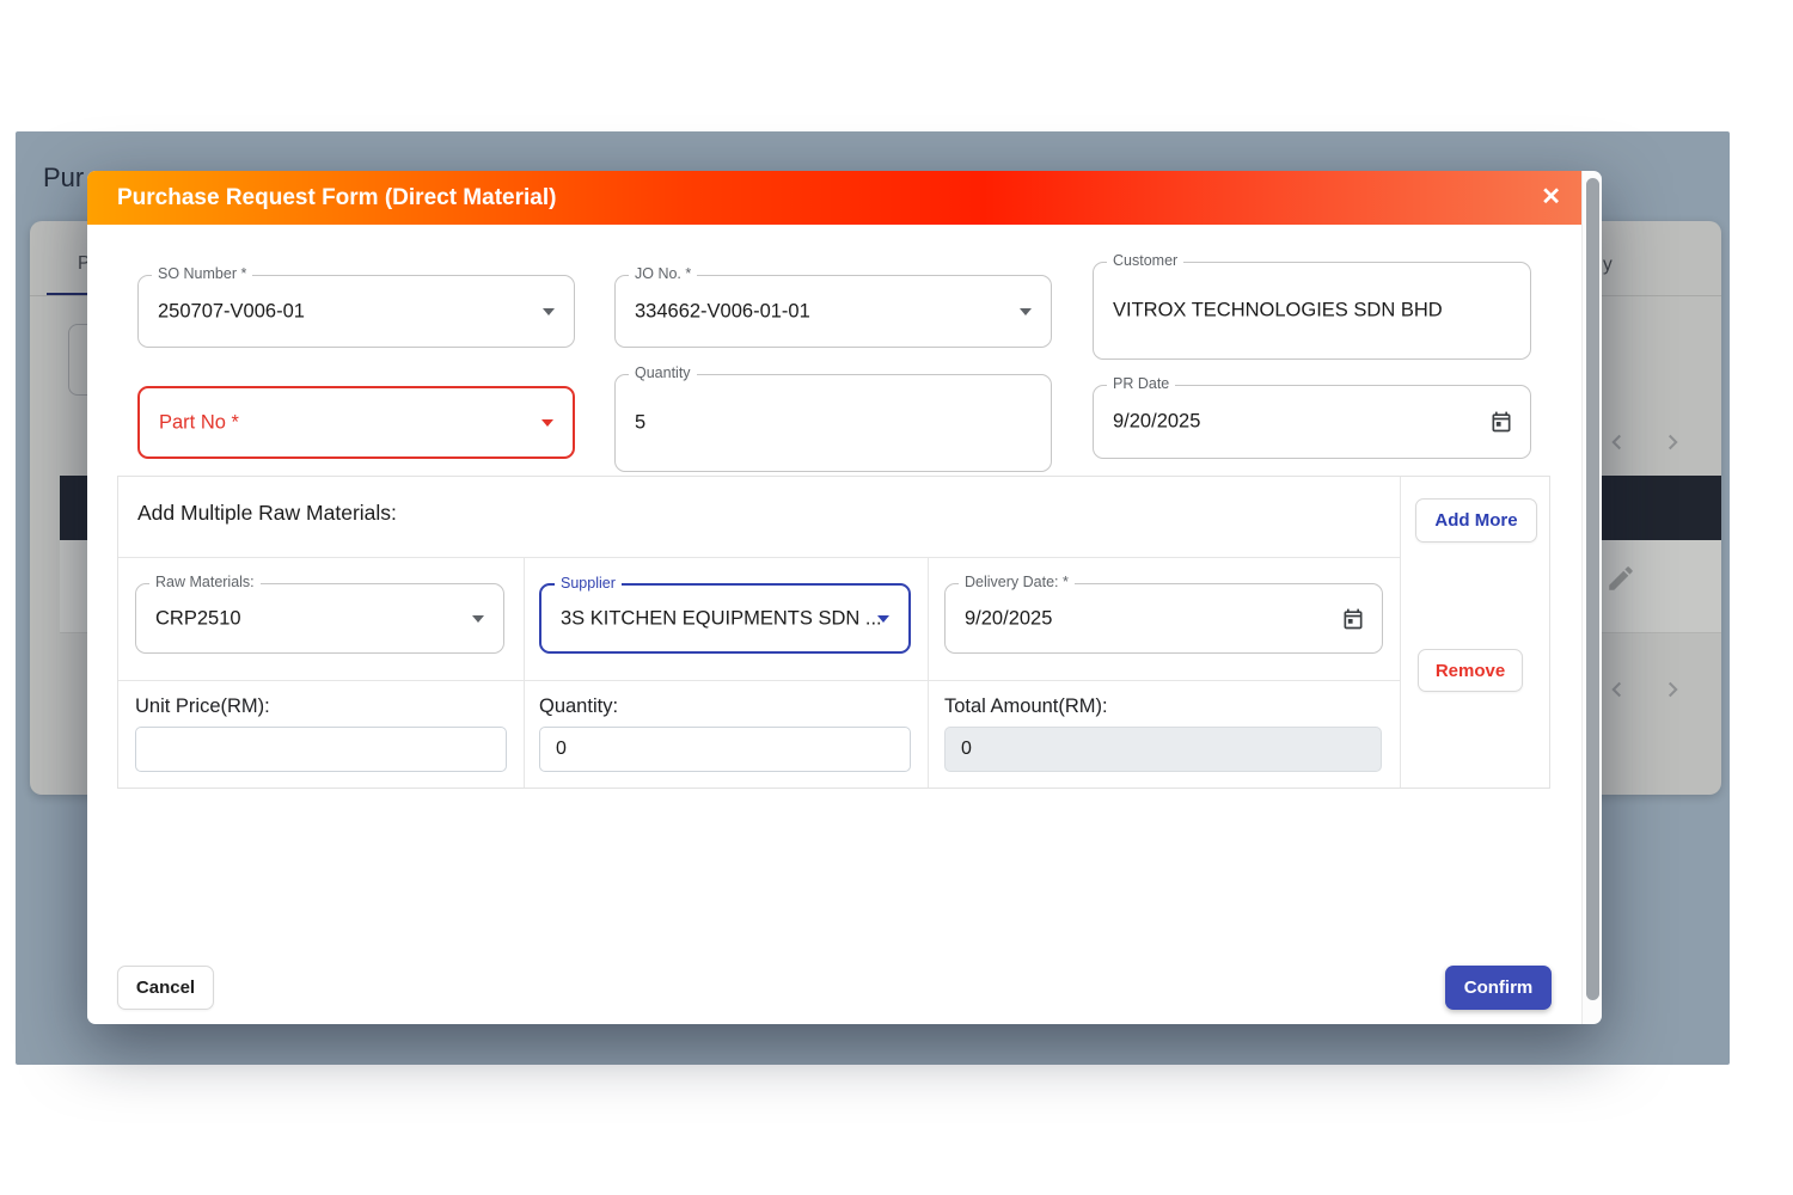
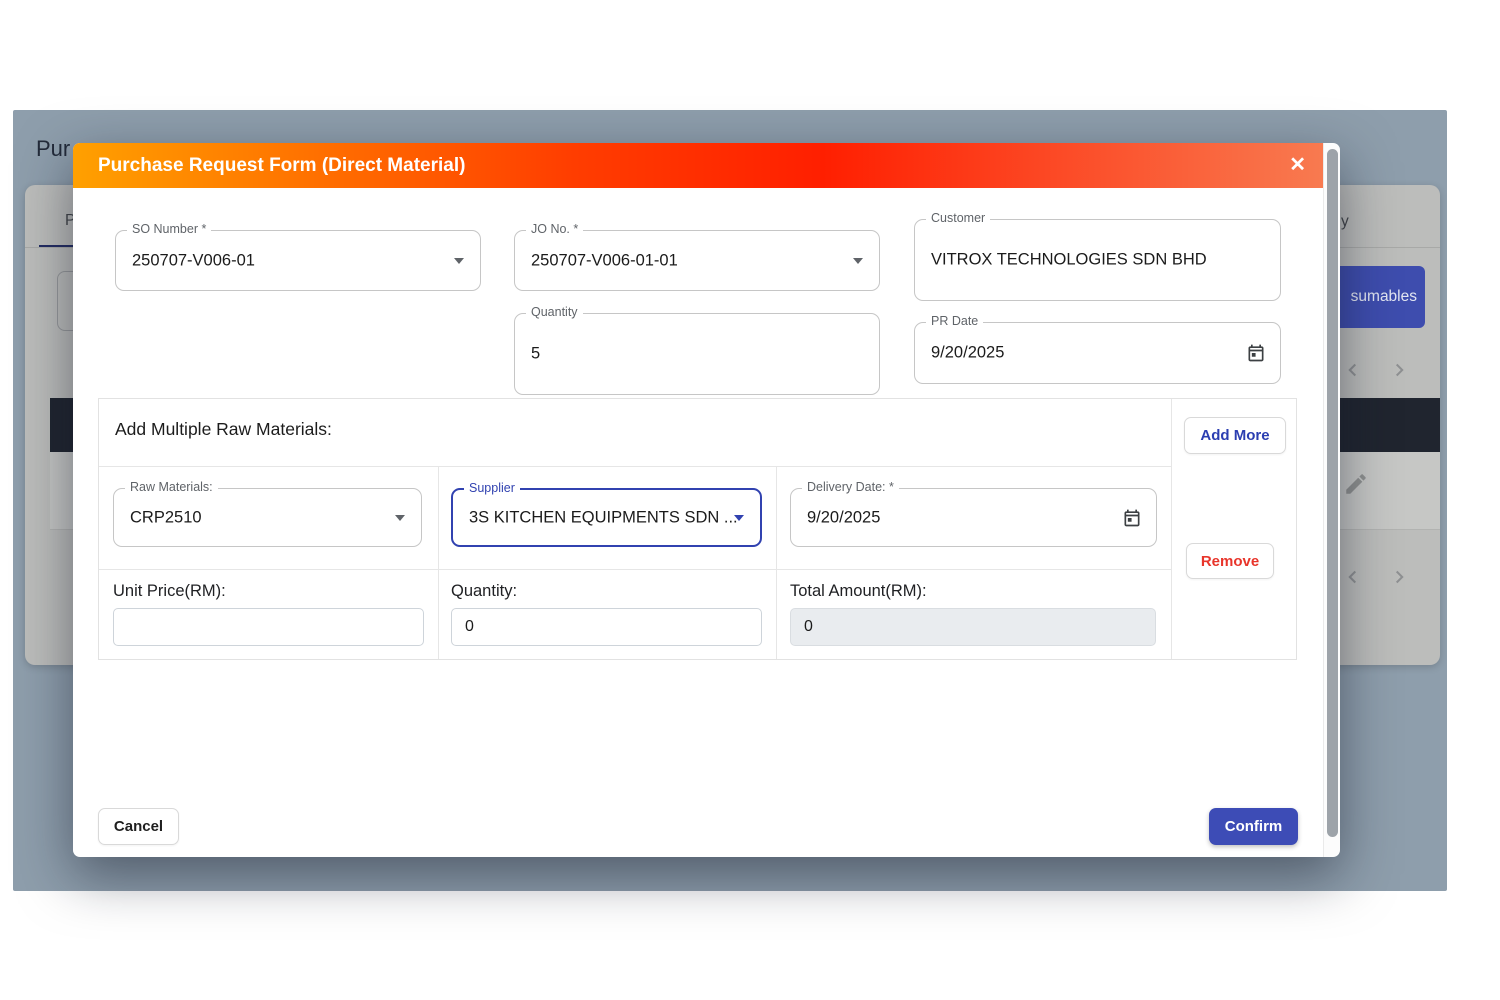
  Pur
  P
  y
+ sumables
  Purchase Request Form (Direct Material)
  ✕
  SO Number *
  250707-V006-01
  JO No. *
- 334662-V006-01-01
+ 250707-V006-01-01
  Customer
  VITROX TECHNOLOGIES SDN BHD
- Part No *
  Quantity
  5
  PR Date
  9/20/2025
  Add Multiple Raw Materials:
  Add More
  Raw Materials:
  CRP2510
  Supplier
  3S KITCHEN EQUIPMENTS SDN ...
  Delivery Date: *
  9/20/2025
  Remove
  Unit Price(RM):
  Quantity:
  0
  Total Amount(RM):
  0
  Cancel
  Confirm
